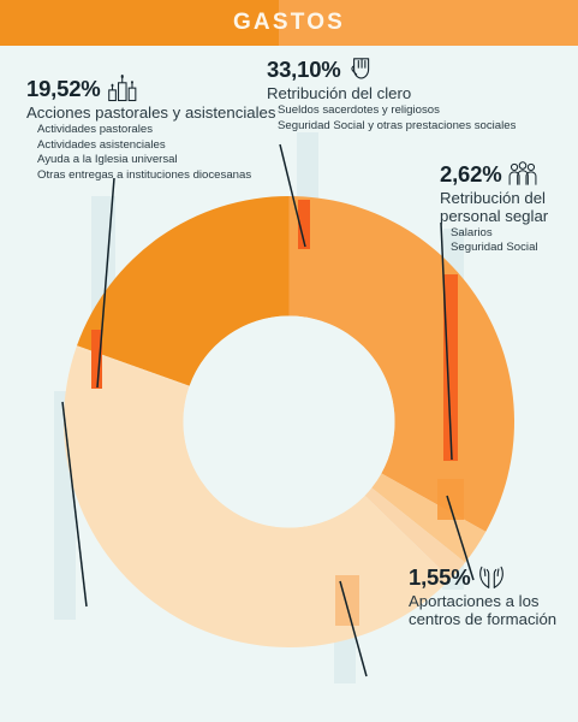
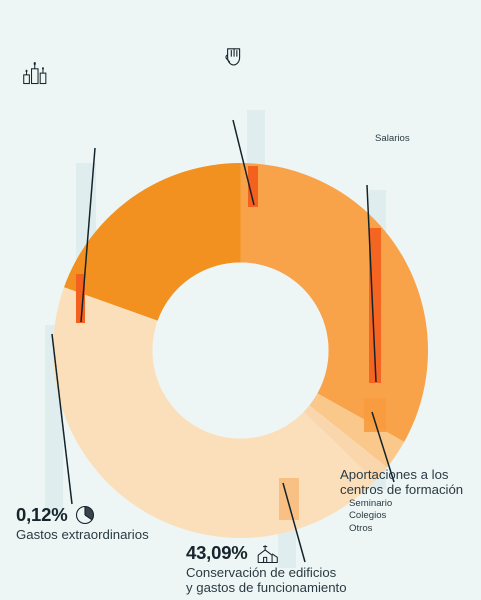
- GASTOS
- 19,52%
- Acciones pastorales y asistenciales
- Actividades pastorales
- Actividades asistenciales
- Ayuda a la Iglesia universal
- Otras entregas a instituciones diocesanas
- 33,10%
- Retribución del clero
- Sueldos sacerdotes y religiosos
- Seguridad Social y otras prestaciones sociales
- 2,62%
- Retribución del personal seglar
  Salarios
- Seguridad Social
- 1,55%
  Aportaciones a los centros de formación
+ Seminario
+ Colegios
+ Otros
+ 43,09%
+ Conservación de edificios
+ y gastos de funcionamiento
+ 0,12%
+ Gastos extraordinarios
